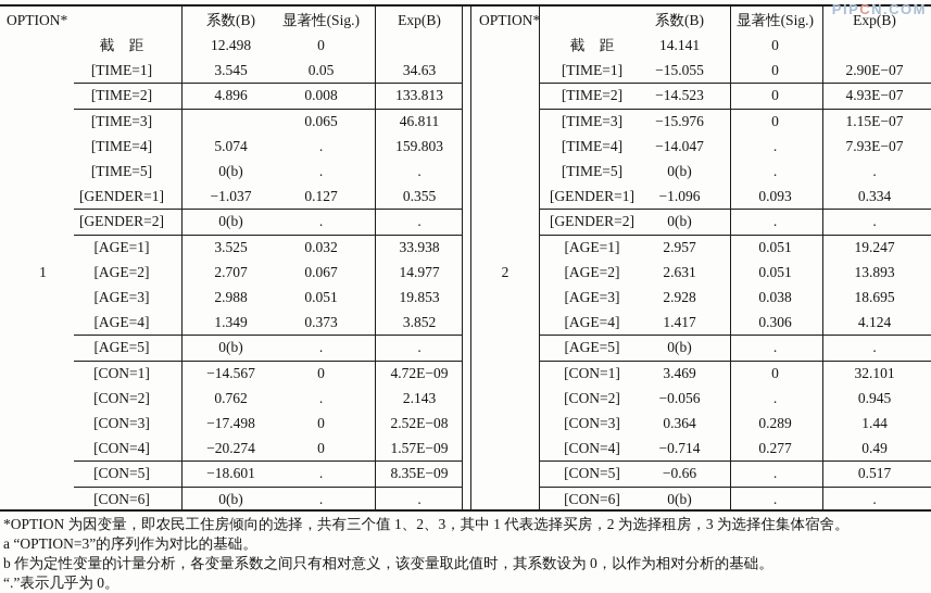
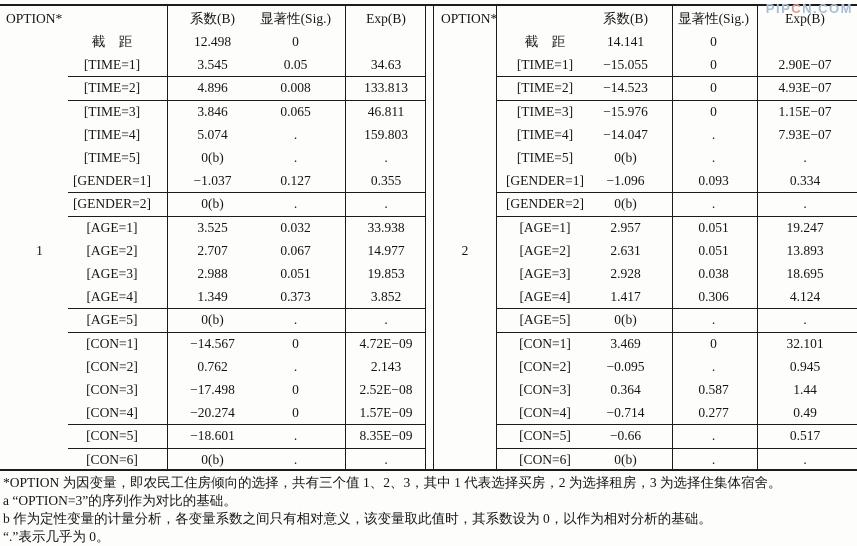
  PIPCN.COM
  OPTION*
  系数(B)
  显著性(Sig.)
  Exp(B)
  1
  截 距
  12.498
  0
  [TIME=1]
  3.545
  0.05
  34.63
  [TIME=2]
  4.896
  0.008
  133.813
  [TIME=3]
+ 3.846
  0.065
  46.811
  [TIME=4]
  5.074
  .
  159.803
  [TIME=5]
  0(b)
  .
  .
  [GENDER=1]
  −1.037
  0.127
  0.355
  [GENDER=2]
  0(b)
  .
  .
  [AGE=1]
  3.525
  0.032
  33.938
  [AGE=2]
  2.707
  0.067
  14.977
  [AGE=3]
  2.988
  0.051
  19.853
  [AGE=4]
  1.349
  0.373
  3.852
  [AGE=5]
  0(b)
  .
  .
  [CON=1]
  −14.567
  0
  4.72E−09
  [CON=2]
  0.762
  .
  2.143
  [CON=3]
  −17.498
  0
  2.52E−08
  [CON=4]
  −20.274
  0
  1.57E−09
  [CON=5]
  −18.601
  .
  8.35E−09
  [CON=6]
  0(b)
  .
  .
  OPTION*
  系数(B)
  显著性(Sig.)
  Exp(B)
  2
  截 距
  14.141
  0
  [TIME=1]
  −15.055
  0
  2.90E−07
  [TIME=2]
  −14.523
  0
  4.93E−07
  [TIME=3]
  −15.976
  0
  1.15E−07
  [TIME=4]
  −14.047
  .
  7.93E−07
  [TIME=5]
  0(b)
  .
  .
  [GENDER=1]
  −1.096
  0.093
  0.334
  [GENDER=2]
  0(b)
  .
  .
  [AGE=1]
  2.957
  0.051
  19.247
  [AGE=2]
  2.631
  0.051
  13.893
  [AGE=3]
  2.928
  0.038
  18.695
  [AGE=4]
  1.417
  0.306
  4.124
  [AGE=5]
  0(b)
  .
  .
  [CON=1]
  3.469
  0
  32.101
  [CON=2]
- −0.056
+ −0.095
  .
  0.945
  [CON=3]
  0.364
- 0.289
+ 0.587
  1.44
  [CON=4]
  −0.714
  0.277
  0.49
  [CON=5]
  −0.66
  .
  0.517
  [CON=6]
  0(b)
  .
  .
  *OPTION 为因变量，即农民工住房倾向的选择，共有三个值 1、2、3，其中 1 代表选择买房，2 为选择租房，3 为选择住集体宿舍。
  a “OPTION=3”的序列作为对比的基础。
  b 作为定性变量的计量分析，各变量系数之间只有相对意义，该变量取此值时，其系数设为 0，以作为相对分析的基础。
  “.”表示几乎为 0。
